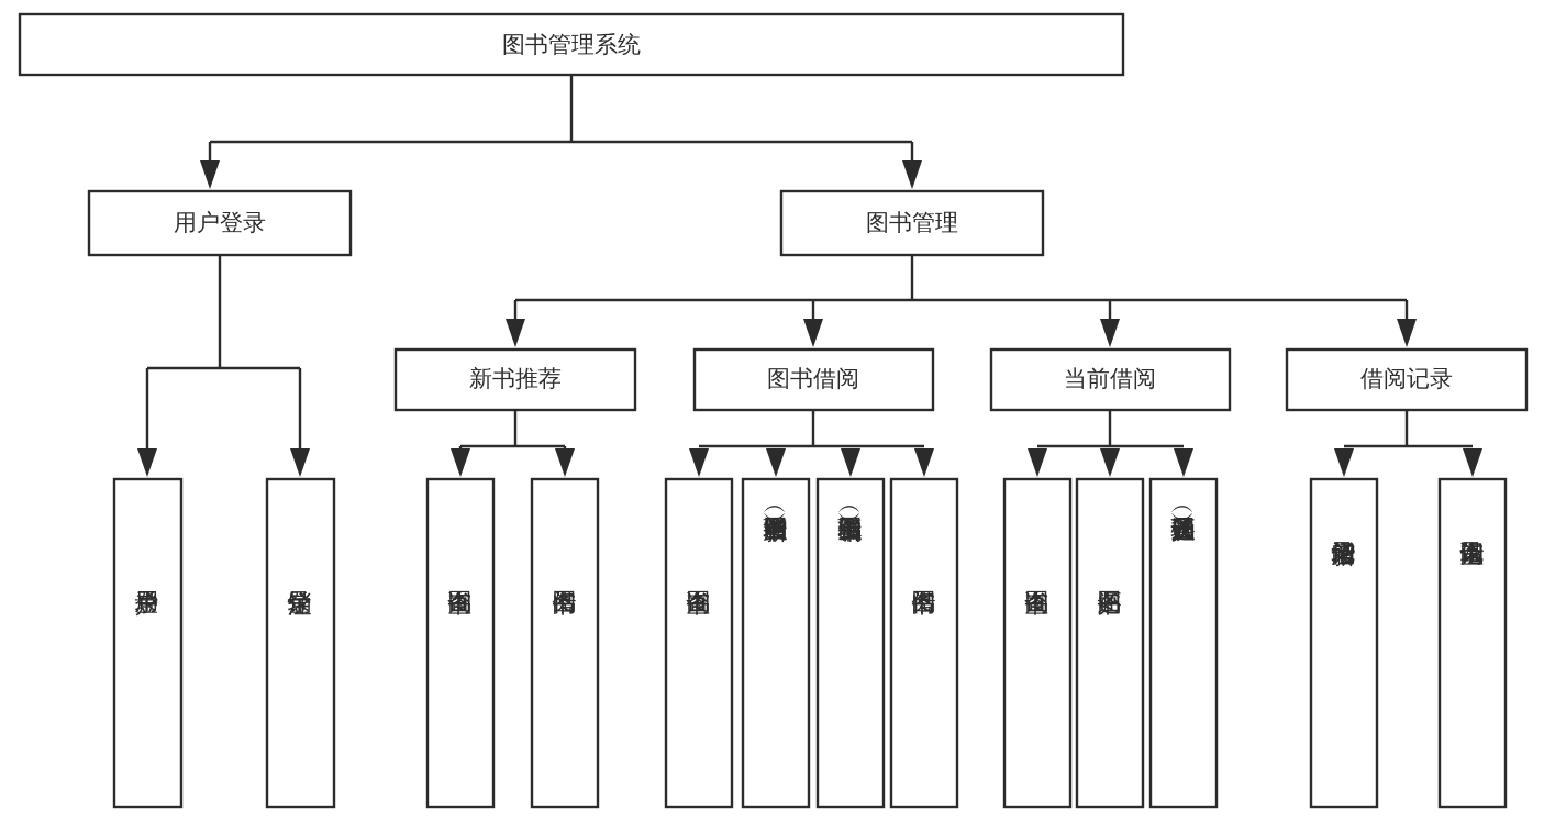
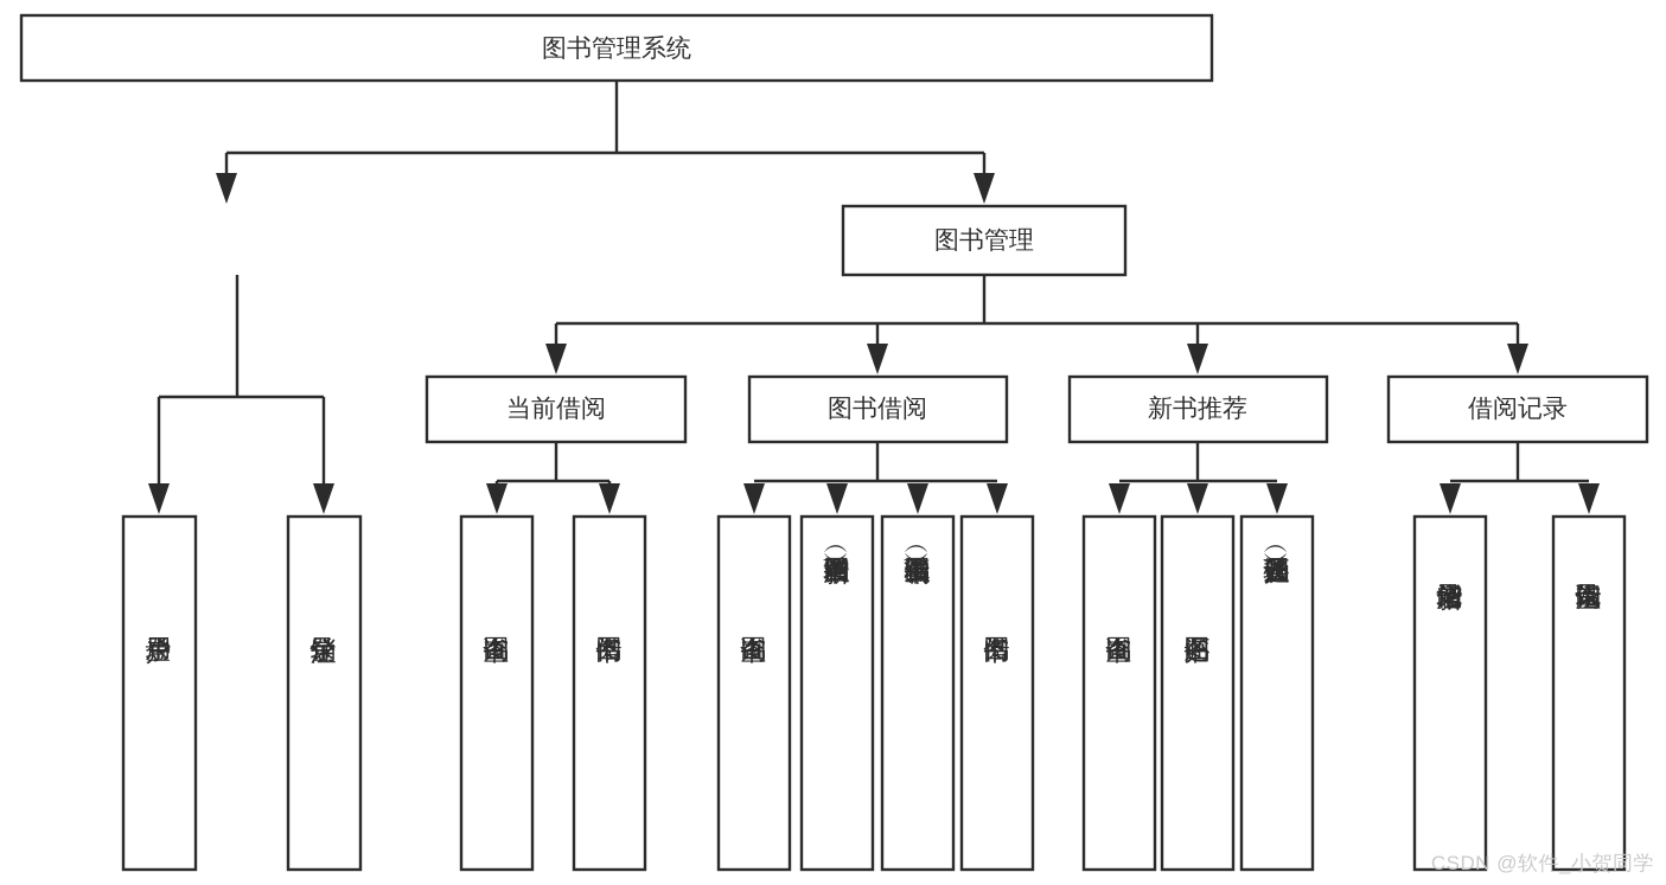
  图书管理系统
- 用户登录
  图书管理
- 新书推荐
+ 当前借阅
  图书借阅
- 当前借阅
+ 新书推荐
  借阅记录
+ CSDN @软件_小贺同学
